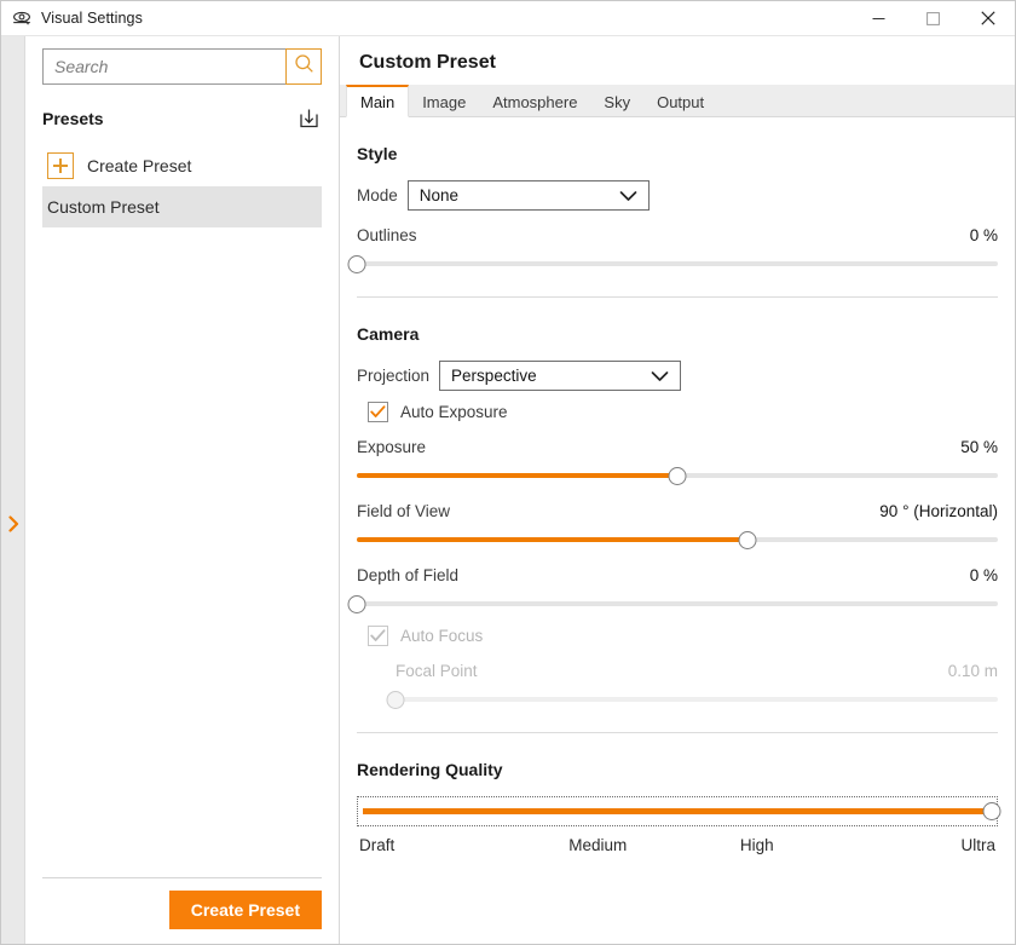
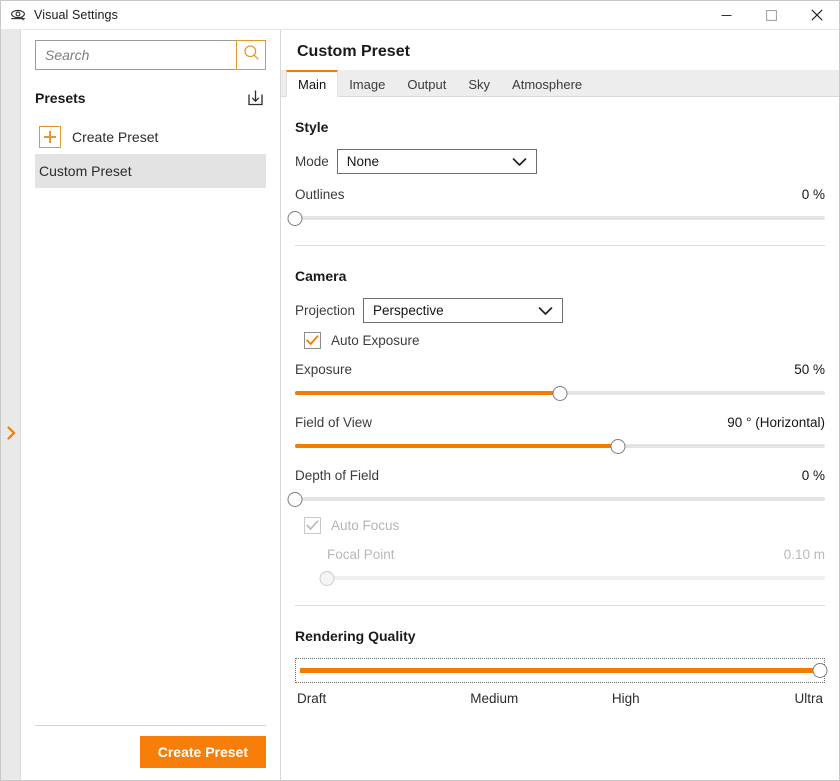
  Visual Settings
  Search
  Presets
  Create Preset
  Custom Preset
  Create Preset
  Custom Preset
  Main
  Image
- Atmosphere
+ Output
  Sky
- Output
+ Atmosphere
  Style
  Mode
  None
  Outlines
  0 %
  Camera
  Projection
  Perspective
  Auto Exposure
  Exposure
  50 %
  Field of View
  90 ° (Horizontal)
  Depth of Field
  0 %
  Auto Focus
  Focal Point
  0.10 m
  Rendering Quality
  Draft
  Medium
  High
  Ultra
